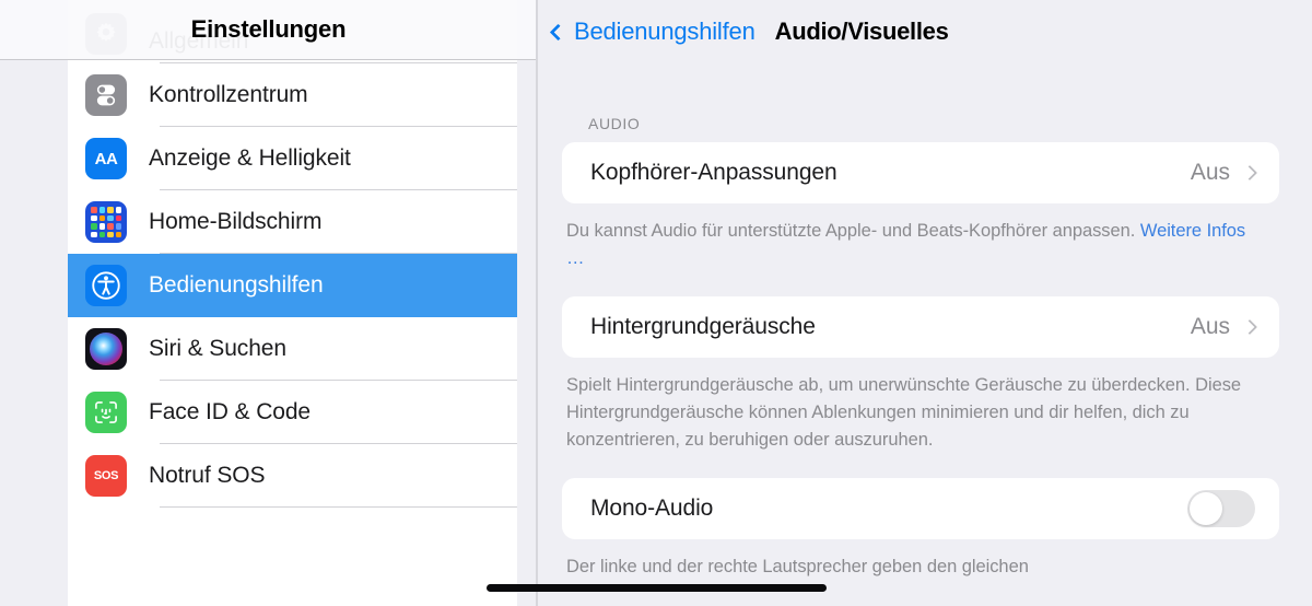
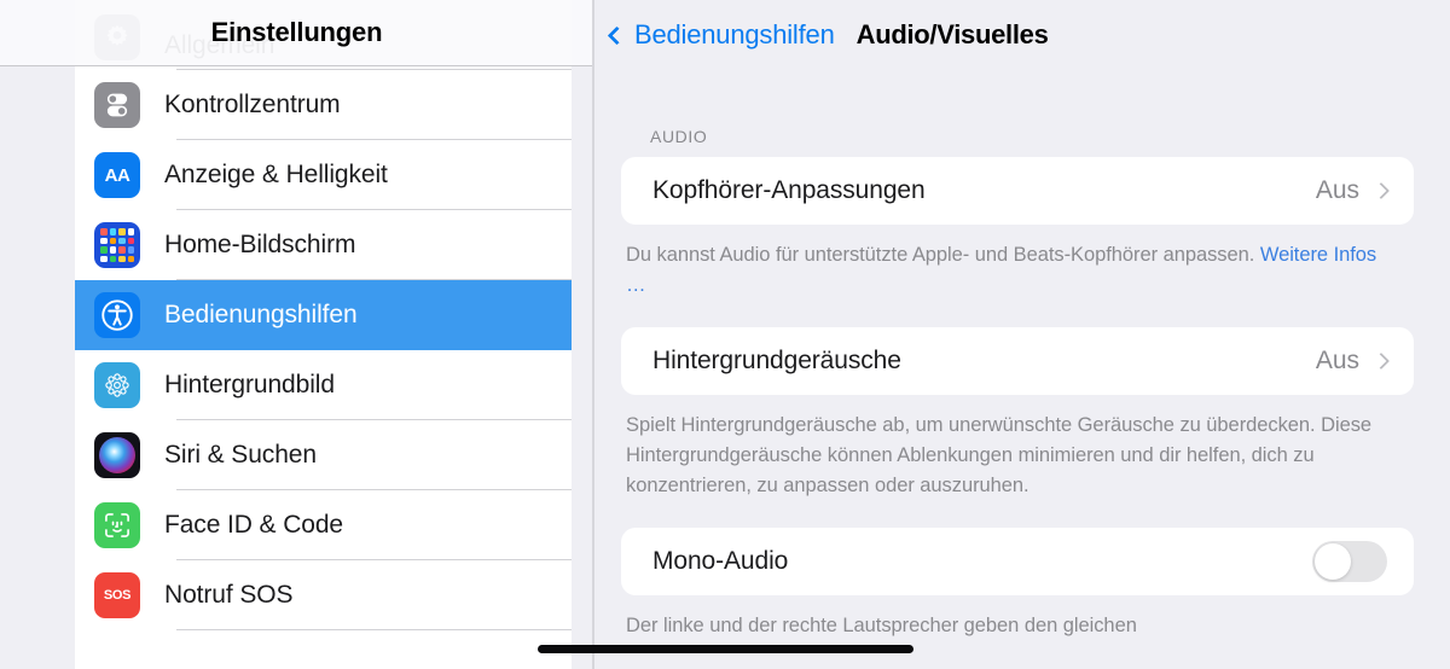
  Kontrollzentrum
  AA
  Anzeige & Helligkeit
  Home-Bildschirm
  Bedienungshilfen
+ Hintergrundbild
  Siri & Suchen
  Face ID & Code
  SOS
  Notruf SOS
  Einstellungen
  Bedienungshilfen
  Audio/Visuelles
  AUDIO
  Kopfhörer-Anpassungen
  Aus
  Du kannst Audio für unterstützte Apple- und Beats-Kopfhörer anpassen. Weitere Infos …
  Hintergrundgeräusche
  Aus
- Spielt Hintergrundgeräusche ab, um unerwünschte Geräusche zu überdecken. Diese Hintergrundgeräusche können Ablenkungen minimieren und dir helfen, dich zu konzentrieren, zu beruhigen oder auszuruhen.
+ Spielt Hintergrundgeräusche ab, um unerwünschte Geräusche zu überdecken. Diese Hintergrundgeräusche können Ablenkungen minimieren und dir helfen, dich zu konzentrieren, zu anpassen oder auszuruhen.
  Mono-Audio
  Der linke und der rechte Lautsprecher geben den gleichen
